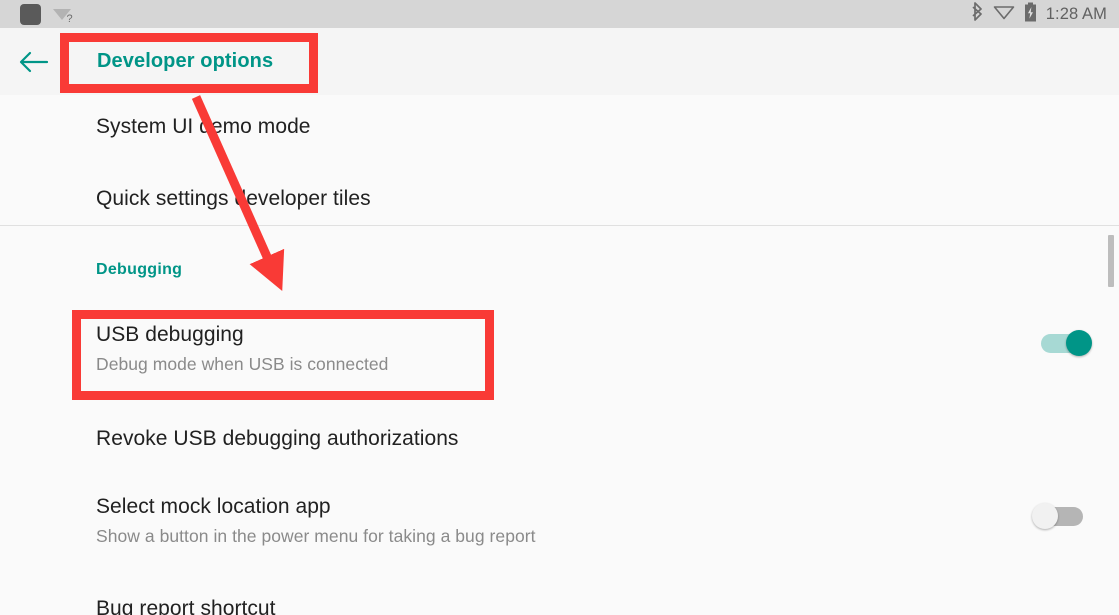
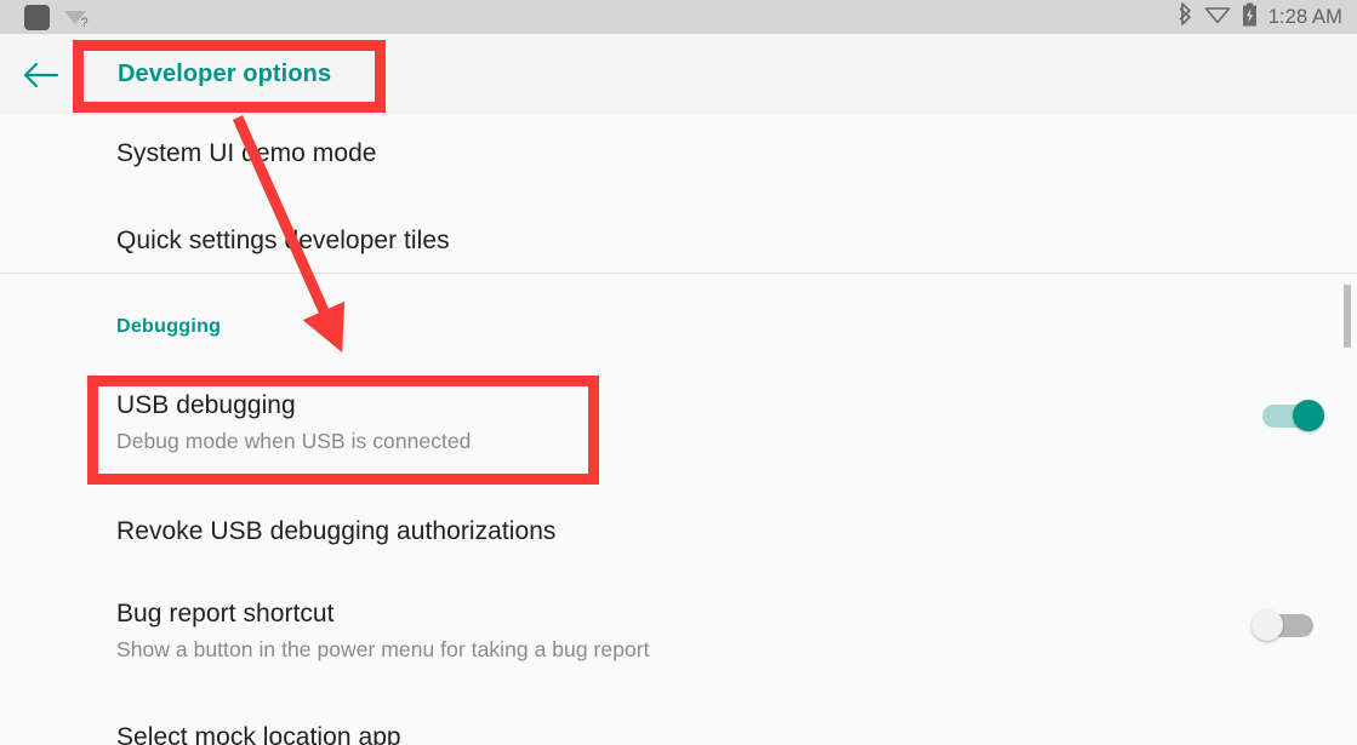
  ?
  1:28 AM
  Developer options
  System UIemo mode
  Quick settingseveloper tiles
  Debugging
  USB debugging
  Debug mode when USB is connected
  Revoke USB debugging authorizations
- Select mock location app
+ Bug report shortcut
  Show a button in the power menu for taking a bug report
- Bug report shortcut
+ Select mock location app
